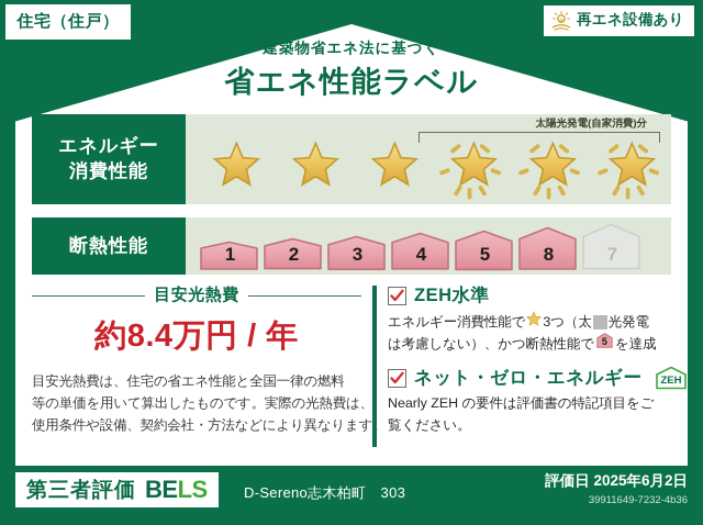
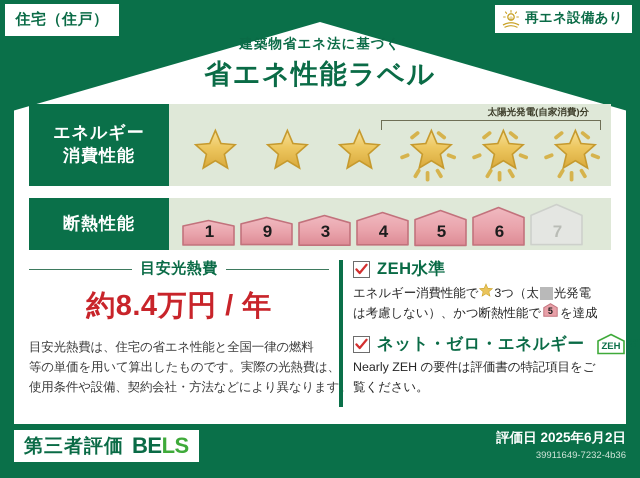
  住宅（住戸）
  再エネ設備あり
  建築物省エネ法に基づく
  省エネ性能ラベル
  エネルギー
  消費性能
  太陽光発電(自家消費)分
  断熱性能
  1
- 2
+ 9
  3
  4
  5
- 8
+ 6
  7
  目安光熱費
  約8.4万円 / 年
  目安光熱費は、住宅の省エネ性能と全国一律の燃料
  等の単価を用いて算出したものです。実際の光熱費は、
  使用条件や設備、契約会社・方法などにより異なります。
  ZEH水準
  エネルギー消費性能で
  3つ（太
  光発電
  は考慮しない）、かつ断熱性能で
  5
  を達成
  ネット・ゼロ・エネルギー
  ZEH
  Nearly ZEH の要件は評価書の特記項目をご
  覧ください。
  第三者評価
  BELS
- D-Sereno志木柏町 303
  評価日 2025年6月2日
  39911649-7232-4b36
